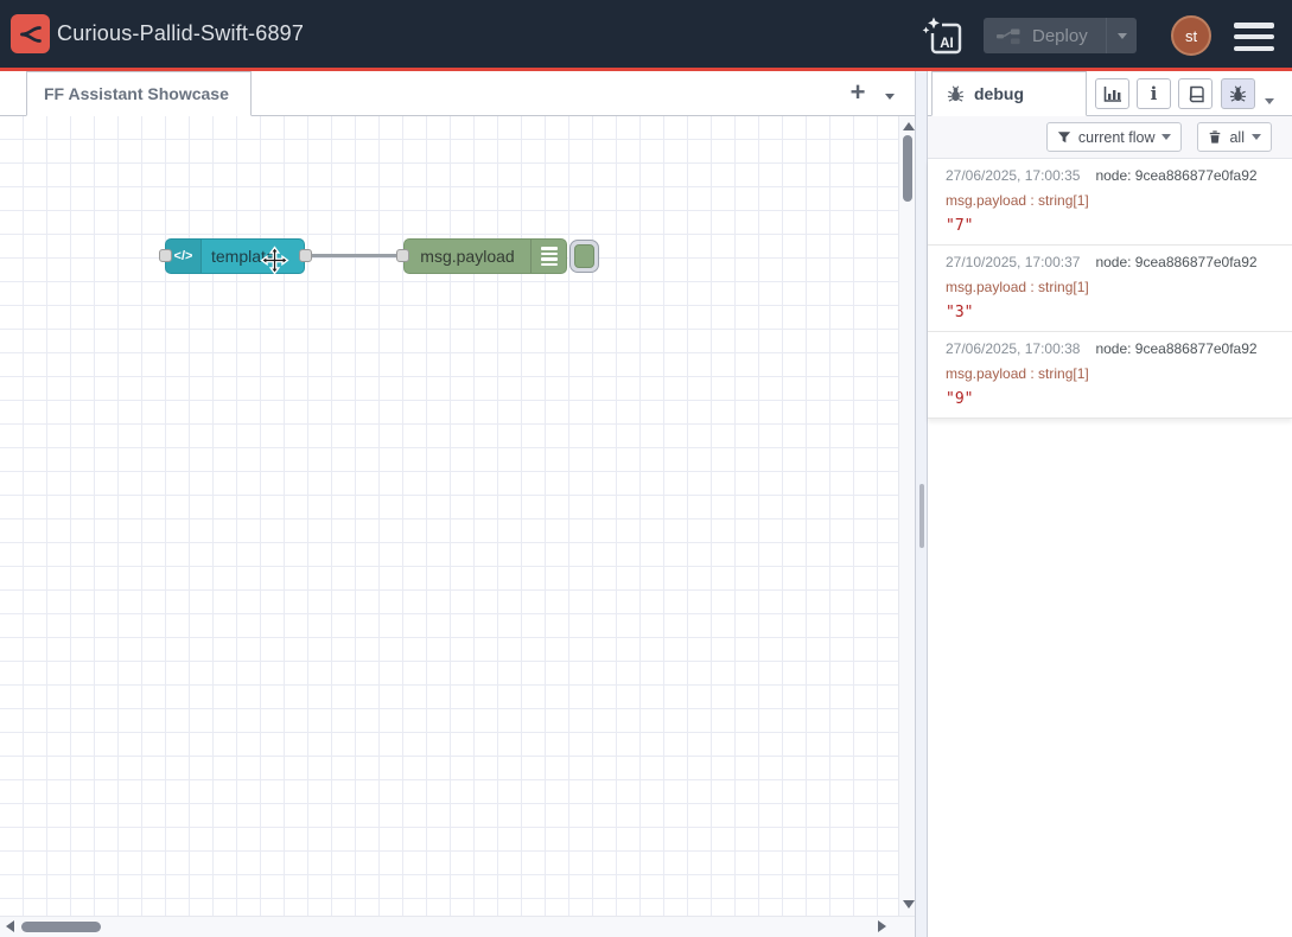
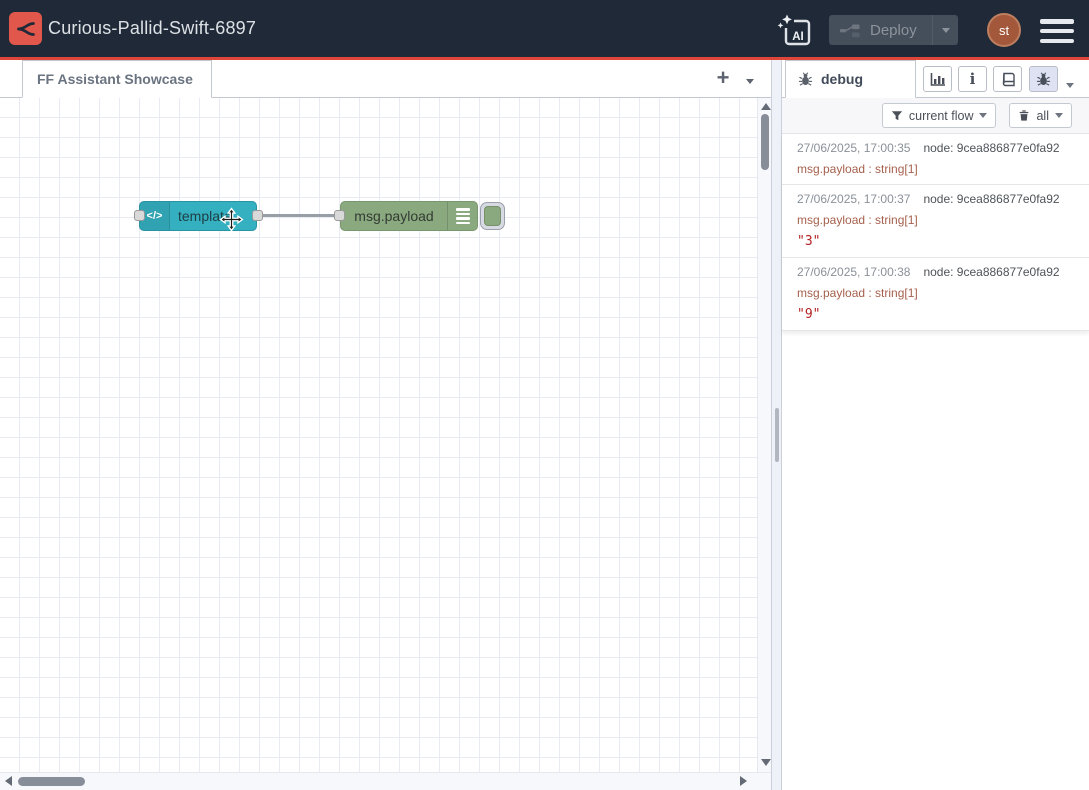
  Curious-Pallid-Swift-6897
  AI
  Deploy
  st
  FF Assistant Showcase
  +
  </>
  template
  msg.payload
  debug
  i
  current flow
  all
  27/06/2025, 17:00:35
  node: 9cea886877e0fa92
  msg.payload : string[1]
- "7"
- 27/10/2025, 17:00:37
+ 27/06/2025, 17:00:37
  node: 9cea886877e0fa92
  msg.payload : string[1]
  "3"
  27/06/2025, 17:00:38
  node: 9cea886877e0fa92
  msg.payload : string[1]
  "9"
